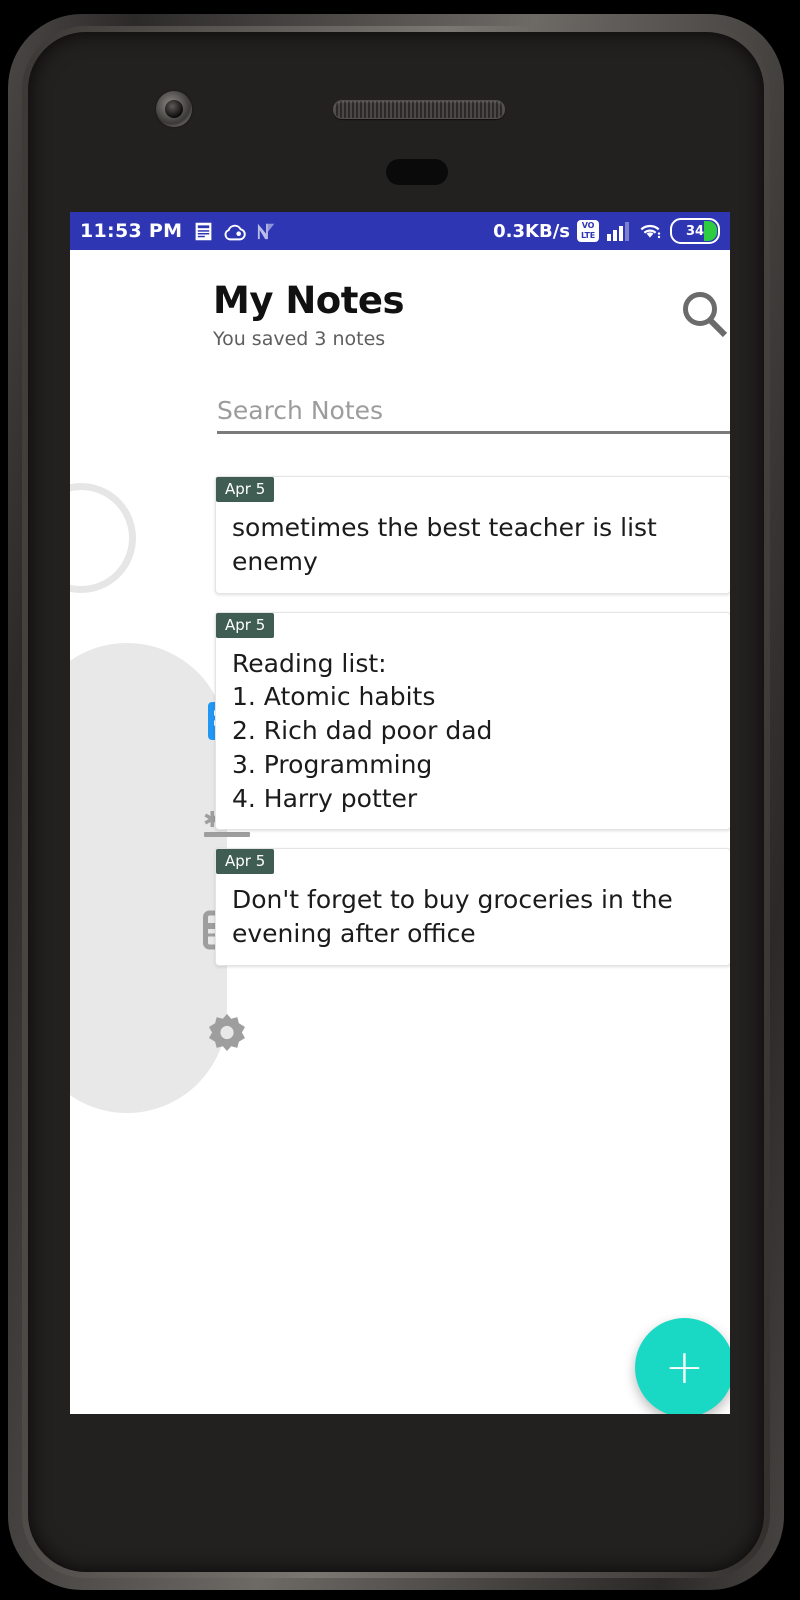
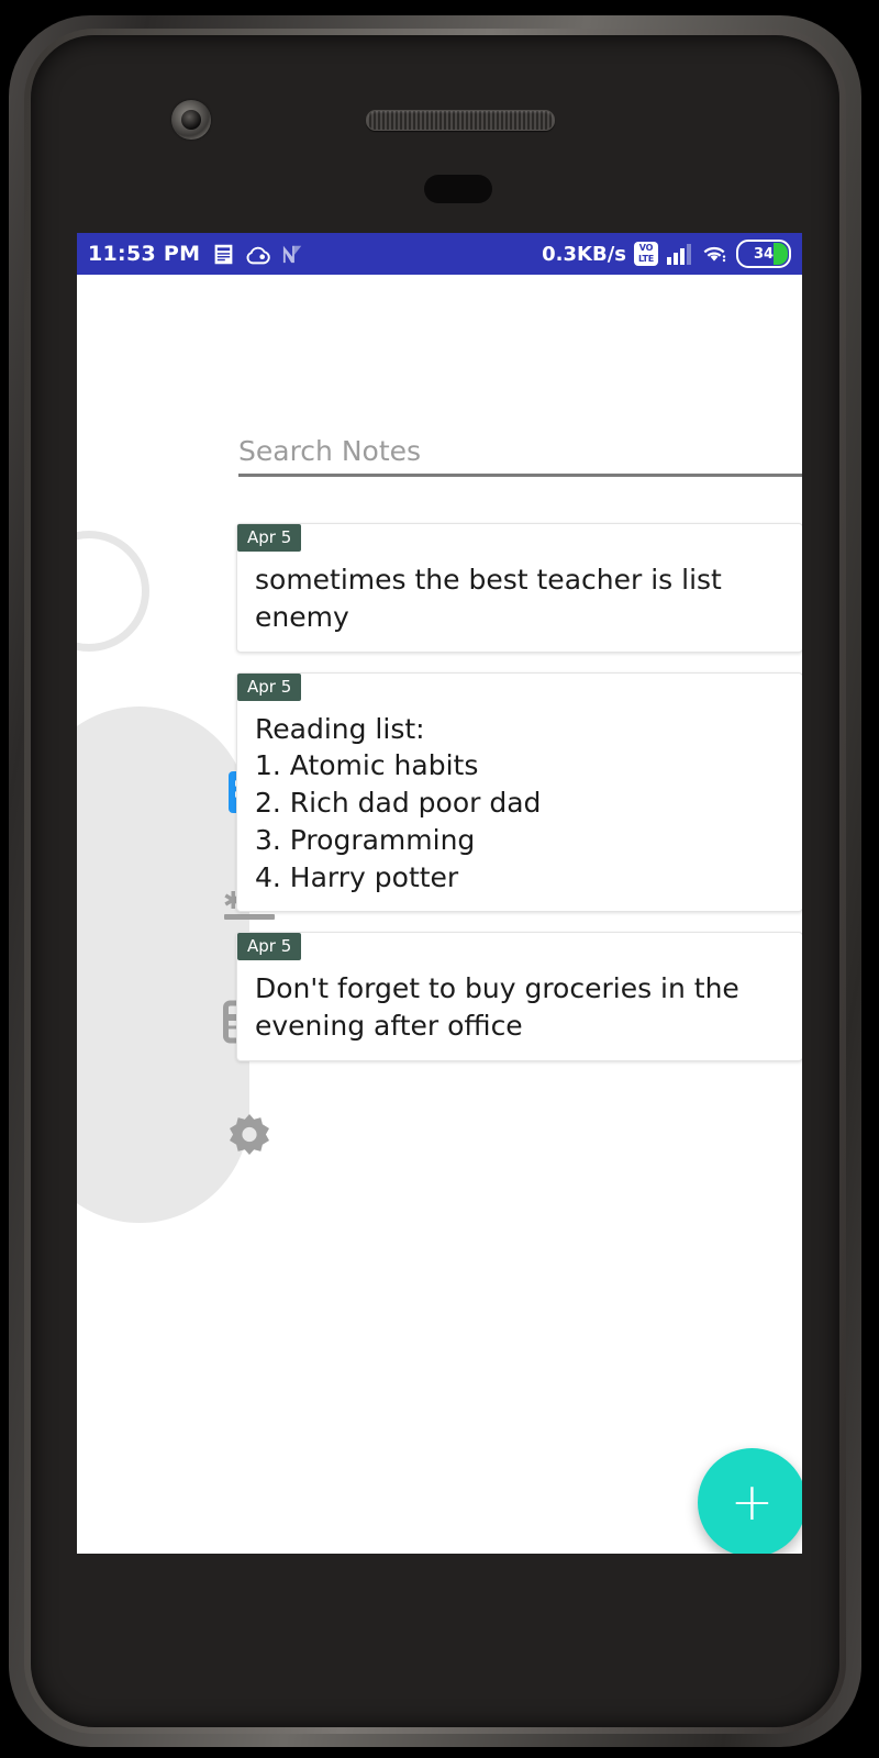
  11:53 PM
  0.3KB/s
  VO
  LTE
  34
- My Notes
- You saved 3 notes
  Search Notes
  ✱
  Apr 5
  sometimes the best teacher is list enemy
  Apr 5
  Reading list:
  1. Atomic habits
  2. Rich dad poor dad
  3. Programming
  4. Harry potter
  Apr 5
  Don't forget to buy groceries in the evening after office
  +
